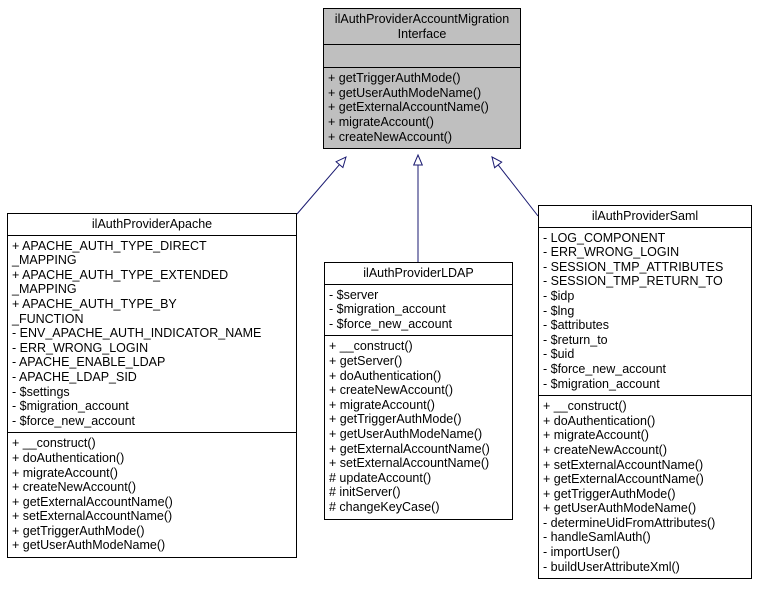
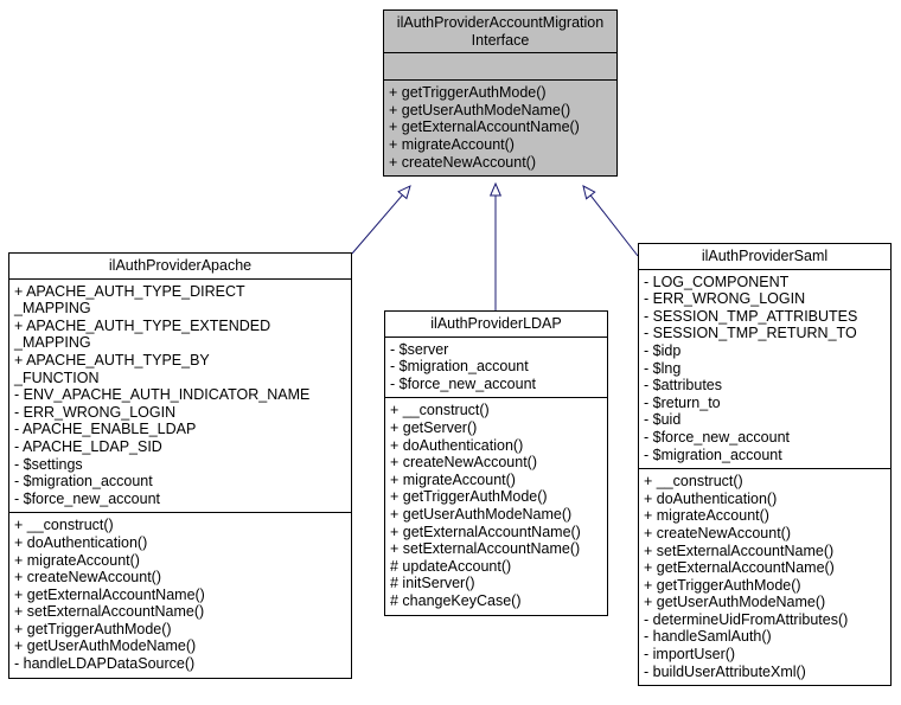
  ilAuthProviderAccountMigration
  Interface
  + getTriggerAuthMode()
  + getUserAuthModeName()
  + getExternalAccountName()
  + migrateAccount()
  + createNewAccount()
  ilAuthProviderApache
  + APACHE_AUTH_TYPE_DIRECT
  _MAPPING
  + APACHE_AUTH_TYPE_EXTENDED
  _MAPPING
  + APACHE_AUTH_TYPE_BY
  _FUNCTION
  - ENV_APACHE_AUTH_INDICATOR_NAME
  - ERR_WRONG_LOGIN
  - APACHE_ENABLE_LDAP
  - APACHE_LDAP_SID
  - $settings
  - $migration_account
  - $force_new_account
  + __construct()
  + doAuthentication()
  + migrateAccount()
  + createNewAccount()
  + getExternalAccountName()
  + setExternalAccountName()
  + getTriggerAuthMode()
  + getUserAuthModeName()
+ - handleLDAPDataSource()
  ilAuthProviderLDAP
  - $server
  - $migration_account
  - $force_new_account
  + __construct()
  + getServer()
  + doAuthentication()
  + createNewAccount()
  + migrateAccount()
  + getTriggerAuthMode()
  + getUserAuthModeName()
  + getExternalAccountName()
  + setExternalAccountName()
  # updateAccount()
  # initServer()
  # changeKeyCase()
  ilAuthProviderSaml
  - LOG_COMPONENT
  - ERR_WRONG_LOGIN
  - SESSION_TMP_ATTRIBUTES
  - SESSION_TMP_RETURN_TO
  - $idp
  - $lng
  - $attributes
  - $return_to
  - $uid
  - $force_new_account
  - $migration_account
  + __construct()
  + doAuthentication()
  + migrateAccount()
  + createNewAccount()
  + setExternalAccountName()
  + getExternalAccountName()
  + getTriggerAuthMode()
  + getUserAuthModeName()
  - determineUidFromAttributes()
  - handleSamlAuth()
  - importUser()
  - buildUserAttributeXml()
